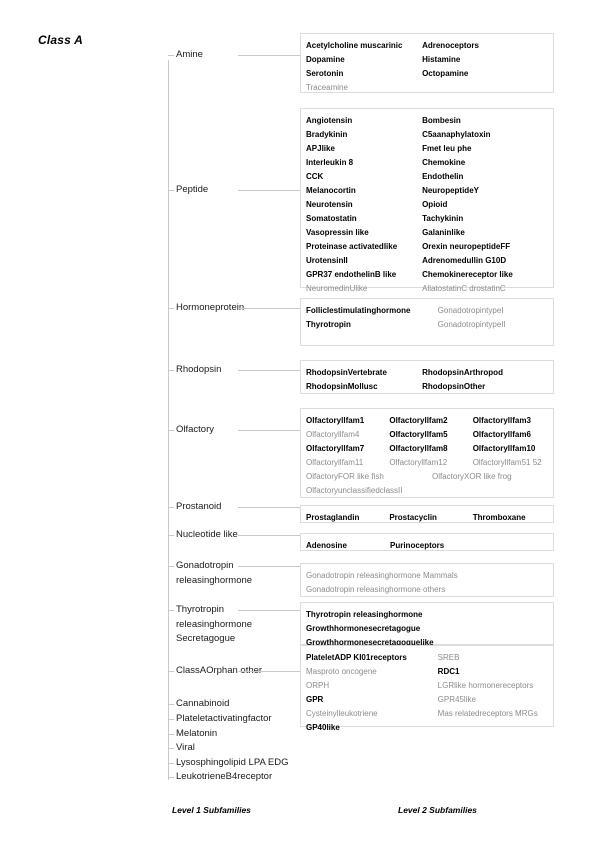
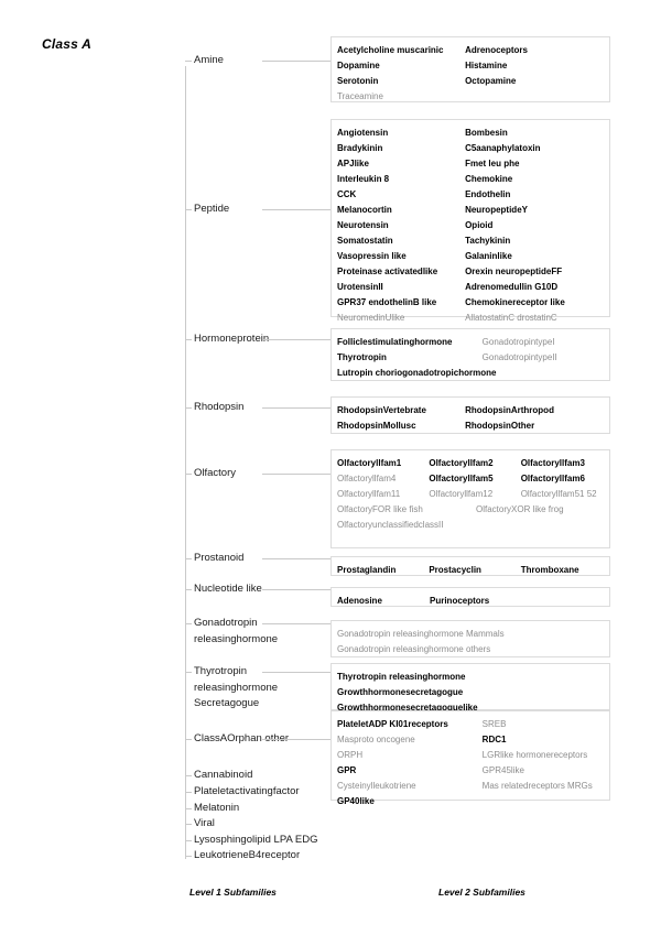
  Class A
  Amine
  Peptide
  Hormoneprote
  Rhodopsin
  Olfactory
  Prostanoid
  Nucleotide like
  Gonadotropin
  releasinghormone
  Thyrotropin
  releasinghormone
  Secretagogue
  ClassAOrphan
  Cannabinoid
  Plateletactivatingfactor
  Melatonin
  Viral
  Lysosphingolipid LPA EDG
  LeukotrieneB4receptor
  Acetylcholine muscarinic
  Adrenoceptors
  Dopamine
  Histamine
  Serotonin
  Octopamine
  Traceamine
  Angiotensin
  Bombesin
  Bradykinin
  C5aanaphylatoxin
  APJlike
  Fmet leu phe
  Interleukin 8
  Chemokine
  CCK
  Endothelin
  Melanocortin
  NeuropeptideY
  Neurotensin
  Opioid
  Somatostatin
  Tachykinin
  Vasopressin like
  Galaninlike
  Proteinase activatedlike
  Orexin neuropeptideFF
  UrotensinII
  Adrenomedullin G10D
  GPR37 endothelinB like
  Chemokinereceptor like
  NeuromedinUlike
  AllatostatinC drostatinC
  Folliclestimulatinghormone
  GonadotropintypeI
  Thyrotropin
  GonadotropintypeII
+ Lutropin choriogonadotropichormone
  RhodopsinVertebrate
  RhodopsinArthropod
  RhodopsinMollusc
  RhodopsinOther
  Olfactoryllfam1
  Olfactoryllfam2
  Olfactoryllfam3
  Olfactoryllfam4
  Olfactoryllfam5
  Olfactoryllfam6
- Olfactoryllfam7
- Olfactoryllfam8
- Olfactoryllfam10
  Olfactoryllfam11
  Olfactoryllfam12
  Olfactoryllfam51 52
  OlfactoryFOR like fish
  OlfactoryXOR like frog
  OlfactoryunclassifiedclassII
  Prostaglandin
  Prostacyclin
  Thromboxane
  Adenosine
  Purinoceptors
  Gonadotropin releasinghormone Mammals
  Gonadotropin releasinghormone others
  Thyrotropin releasinghormone
  Growthhormonesecretagogue
  Growthhormonesecretagoguelike
  PlateletADP KI01receptors
  SREB
  Masproto oncogene
  RDC1
  ORPH
  LGRlike hormonereceptors
  GPR
  GPR45like
  Cysteinylleukotriene
  Mas relatedreceptors MRGs
  GP40like
  Level 1 Subfamilies
  Level 2 Subfamilies
